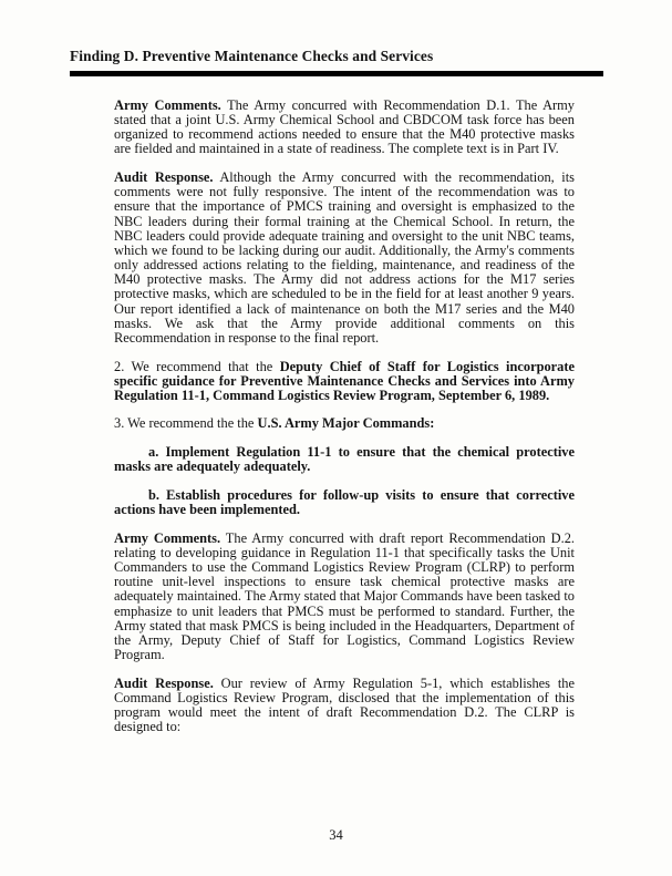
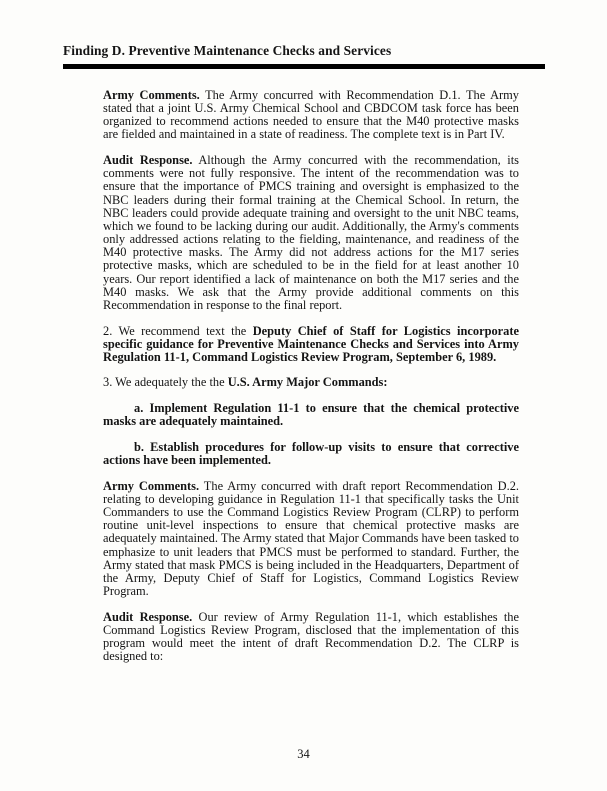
  Finding D. Preventive Maintenance Checks and Services
  Army Comments. The Army concurred with Recommendation D.1. The Army stated that a joint U.S. Army Chemical School and CBDCOM task force has been organized to recommend actions needed to ensure that the M40 protective masks are fielded and maintained in a state of readiness. The complete text is in Part IV.
- Audit Response. Although the Army concurred with the recommendation, its comments were not fully responsive. The intent of the recommendation was to ensure that the importance of PMCS training and oversight is emphasized to the NBC leaders during their formal training at the Chemical School. In return, the NBC leaders could provide adequate training and oversight to the unit NBC teams, which we found to be lacking during our audit. Additionally, the Army's comments only addressed actions relating to the fielding, maintenance, and readiness of the M40 protective masks. The Army did not address actions for the M17 series protective masks, which are scheduled to be in the field for at least another 9 years. Our report identified a lack of maintenance on both the M17 series and the M40 masks. We ask that the Army provide additional comments on this Recommendation in response to the final report.
+ Audit Response. Although the Army concurred with the recommendation, its comments were not fully responsive. The intent of the recommendation was to ensure that the importance of PMCS training and oversight is emphasized to the NBC leaders during their formal training at the Chemical School. In return, the NBC leaders could provide adequate training and oversight to the unit NBC teams, which we found to be lacking during our audit. Additionally, the Army's comments only addressed actions relating to the fielding, maintenance, and readiness of the M40 protective masks. The Army did not address actions for the M17 series protective masks, which are scheduled to be in the field for at least another 10 years. Our report identified a lack of maintenance on both the M17 series and the M40 masks. We ask that the Army provide additional comments on this Recommendation in response to the final report.
- 2. We recommend that the Deputy Chief of Staff for Logistics incorporate specific guidance for Preventive Maintenance Checks and Services into Army Regulation 11-1, Command Logistics Review Program, September 6, 1989.
+ 2. We recommend text the Deputy Chief of Staff for Logistics incorporate specific guidance for Preventive Maintenance Checks and Services into Army Regulation 11-1, Command Logistics Review Program, September 6, 1989.
- 3. We recommend the the U.S. Army Major Commands:
+ 3. We adequately the the U.S. Army Major Commands:
- a. Implement Regulation 11-1 to ensure that the chemical protective masks are adequately adequately.
+ a. Implement Regulation 11-1 to ensure that the chemical protective masks are adequately maintained.
  b. Establish procedures for follow-up visits to ensure that corrective actions have been implemented.
- Army Comments. The Army concurred with draft report Recommendation D.2. relating to developing guidance in Regulation 11-1 that specifically tasks the Unit Commanders to use the Command Logistics Review Program (CLRP) to perform routine unit-level inspections to ensure task chemical protective masks are adequately maintained. The Army stated that Major Commands have been tasked to emphasize to unit leaders that PMCS must be performed to standard. Further, the Army stated that mask PMCS is being included in the Headquarters, Department of the Army, Deputy Chief of Staff for Logistics, Command Logistics Review Program.
+ Army Comments. The Army concurred with draft report Recommendation D.2. relating to developing guidance in Regulation 11-1 that specifically tasks the Unit Commanders to use the Command Logistics Review Program (CLRP) to perform routine unit-level inspections to ensure that chemical protective masks are adequately maintained. The Army stated that Major Commands have been tasked to emphasize to unit leaders that PMCS must be performed to standard. Further, the Army stated that mask PMCS is being included in the Headquarters, Department of the Army, Deputy Chief of Staff for Logistics, Command Logistics Review Program.
- Audit Response. Our review of Army Regulation 5-1, which establishes the Command Logistics Review Program, disclosed that the implementation of this program would meet the intent of draft Recommendation D.2. The CLRP is designed to:
+ Audit Response. Our review of Army Regulation 11-1, which establishes the Command Logistics Review Program, disclosed that the implementation of this program would meet the intent of draft Recommendation D.2. The CLRP is designed to:
  34
